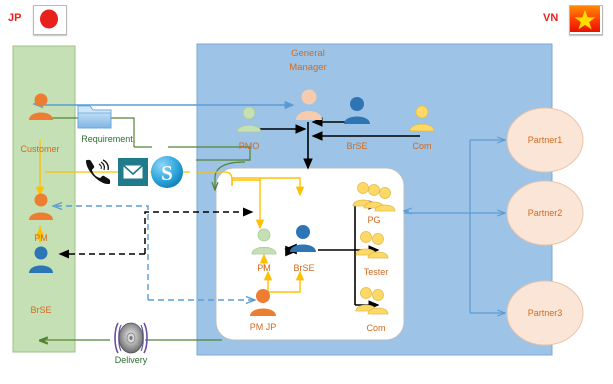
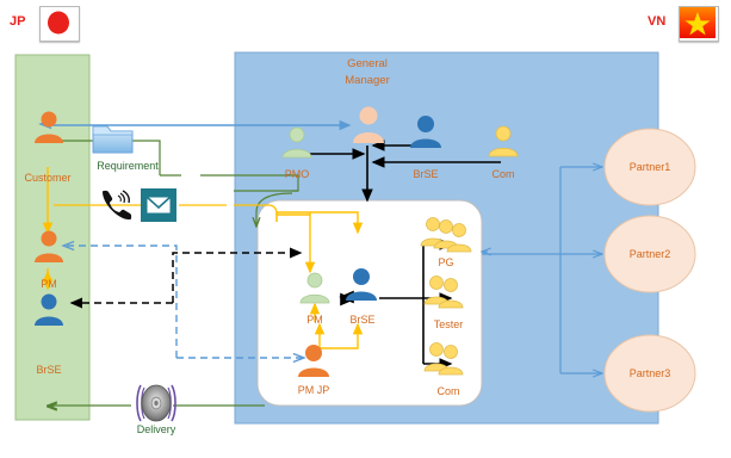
  JP
  VN
  Customer
  PM
  BrSE
  Requirement
- S
  Delivery
  General
  Manager
  PMO
  BrSE
  Com
  PM
  BrSE
  PM JP
  PG
  Tester
  Com
  Partner1
  Partner2
  Partner3
